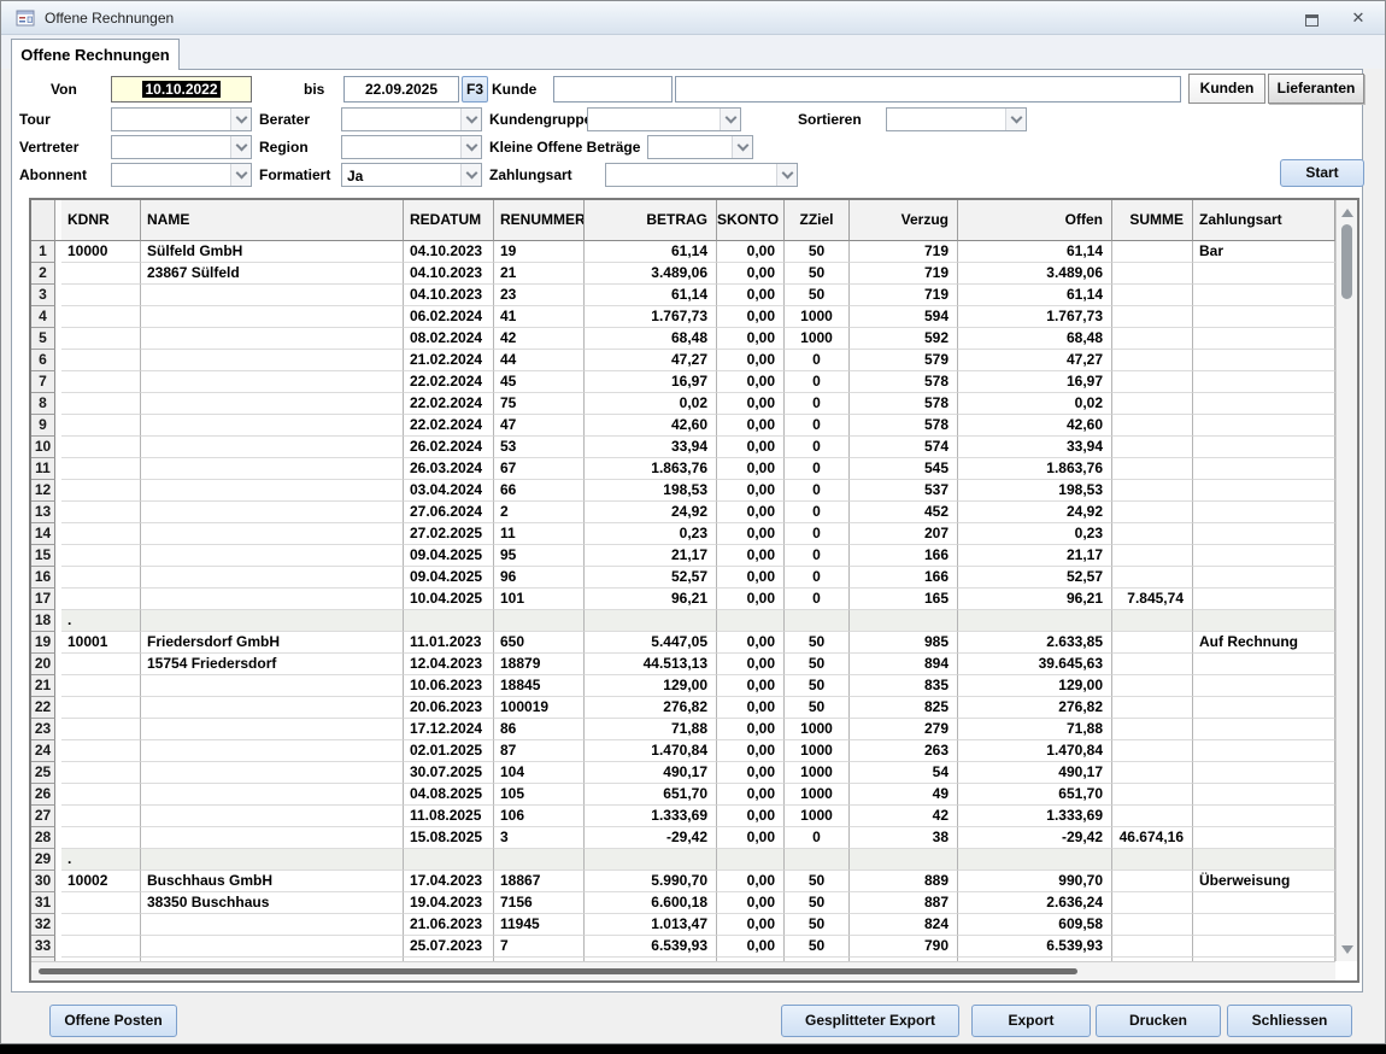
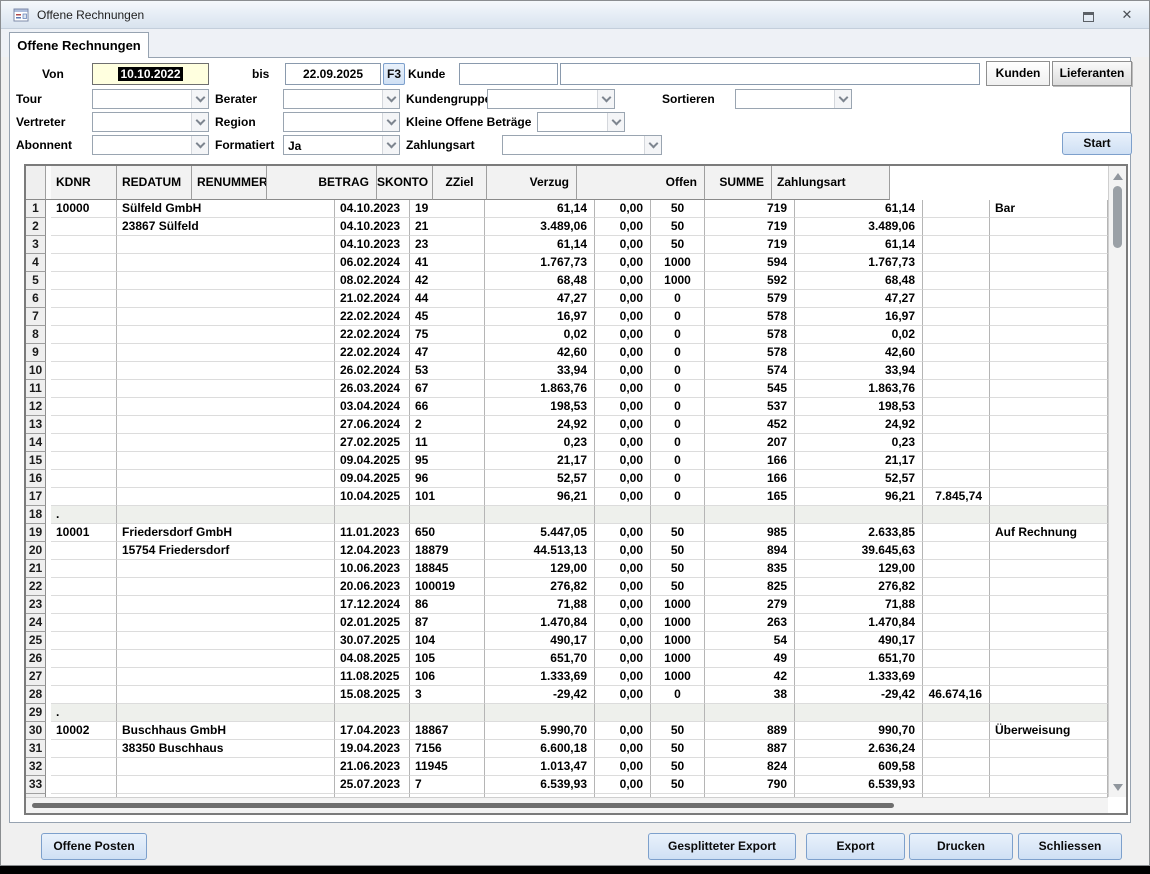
  Offene Rechnungen
  ✕
  Offene Rechnungen
  Von
  10.10.2022
  bis
  22.09.2025
  F3
  Kunde
  Kunden
  Lieferanten
  Tour
  Berater
  Kundengrupp
  Sortieren
  Vertreter
  Region
  Kleine Offene Beträge
  Abonnent
  Formatiert
  Ja
  Zahlungsart
  Start
  KDNR
- NAME
  REDATUM
  RENUMMER
  BETRAG
  SKONTO
  ZZiel
  Verzug
  Offen
  SUMME
  Zahlungsart
  1
  10000
  Sülfeld GmbH
  04.10.2023
  19
  61,14
  0,00
  50
  719
  61,14
  Bar
  2
  23867 Sülfeld
  04.10.2023
  21
  3.489,06
  0,00
  50
  719
  3.489,06
  3
  04.10.2023
  23
  61,14
  0,00
  50
  719
  61,14
  4
  06.02.2024
  41
  1.767,73
  0,00
  1000
  594
  1.767,73
  5
  08.02.2024
  42
  68,48
  0,00
  1000
  592
  68,48
  6
  21.02.2024
  44
  47,27
  0,00
  0
  579
  47,27
  7
  22.02.2024
  45
  16,97
  0,00
  0
  578
  16,97
  8
  22.02.2024
  75
  0,02
  0,00
  0
  578
  0,02
  9
  22.02.2024
  47
  42,60
  0,00
  0
  578
  42,60
  10
  26.02.2024
  53
  33,94
  0,00
  0
  574
  33,94
  11
  26.03.2024
  67
  1.863,76
  0,00
  0
  545
  1.863,76
  12
  03.04.2024
  66
  198,53
  0,00
  0
  537
  198,53
  13
  27.06.2024
  2
  24,92
  0,00
  0
  452
  24,92
  14
  27.02.2025
  11
  0,23
  0,00
  0
  207
  0,23
  15
  09.04.2025
  95
  21,17
  0,00
  0
  166
  21,17
  16
  09.04.2025
  96
  52,57
  0,00
  0
  166
  52,57
  17
  10.04.2025
  101
  96,21
  0,00
  0
  165
  96,21
  7.845,74
  18
  .
  19
  10001
  Friedersdorf GmbH
  11.01.2023
  650
  5.447,05
  0,00
  50
  985
  2.633,85
  Auf Rechnung
  20
  15754 Friedersdorf
  12.04.2023
  18879
  44.513,13
  0,00
  50
  894
  39.645,63
  21
  10.06.2023
  18845
  129,00
  0,00
  50
  835
  129,00
  22
  20.06.2023
  100019
  276,82
  0,00
  50
  825
  276,82
  23
  17.12.2024
  86
  71,88
  0,00
  1000
  279
  71,88
  24
  02.01.2025
  87
  1.470,84
  0,00
  1000
  263
  1.470,84
  25
  30.07.2025
  104
  490,17
  0,00
  1000
  54
  490,17
  26
  04.08.2025
  105
  651,70
  0,00
  1000
  49
  651,70
  27
  11.08.2025
  106
  1.333,69
  0,00
  1000
  42
  1.333,69
  28
  15.08.2025
  3
  -29,42
  0,00
  0
  38
  -29,42
  46.674,16
  29
  .
  30
  10002
  Buschhaus GmbH
  17.04.2023
  18867
  5.990,70
  0,00
  50
  889
  990,70
  Überweisung
  31
  38350 Buschhaus
  19.04.2023
  7156
  6.600,18
  0,00
  50
  887
  2.636,24
  32
  21.06.2023
  11945
  1.013,47
  0,00
  50
  824
  609,58
  33
  25.07.2023
  7
  6.539,93
  0,00
  50
  790
  6.539,93
  Offene Posten
  Gesplitteter Export
  Export
  Drucken
  Schliessen
